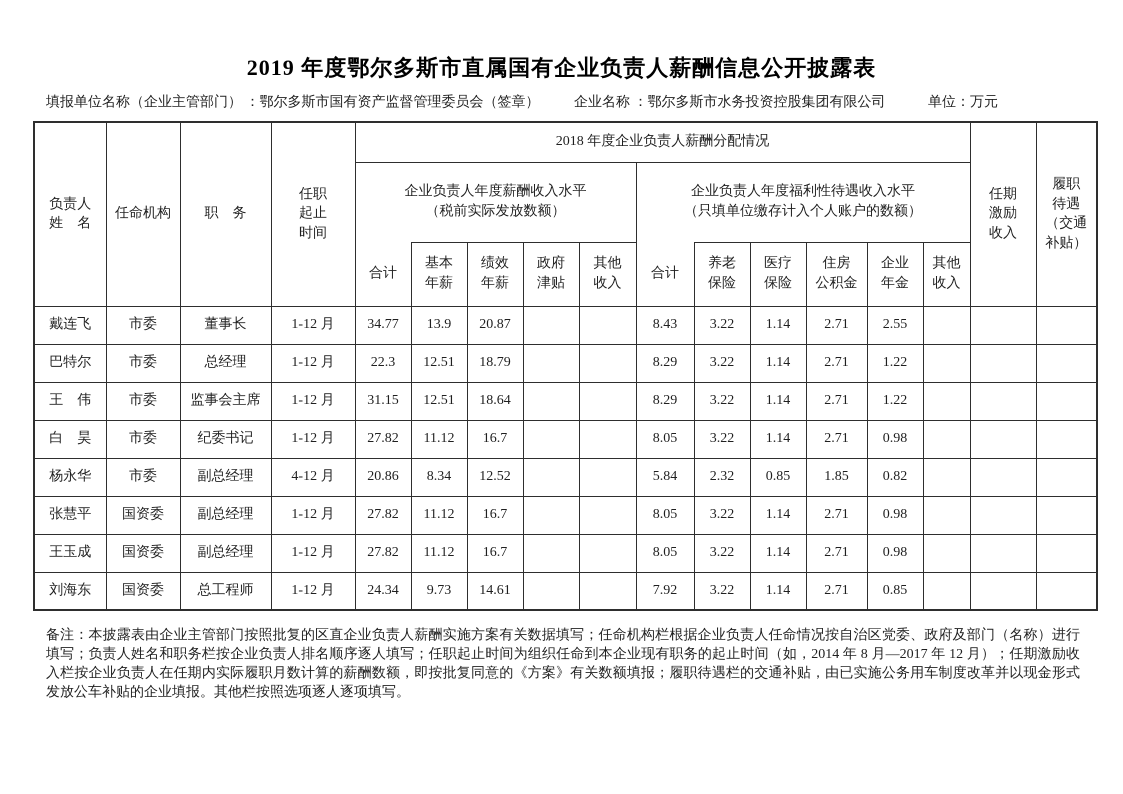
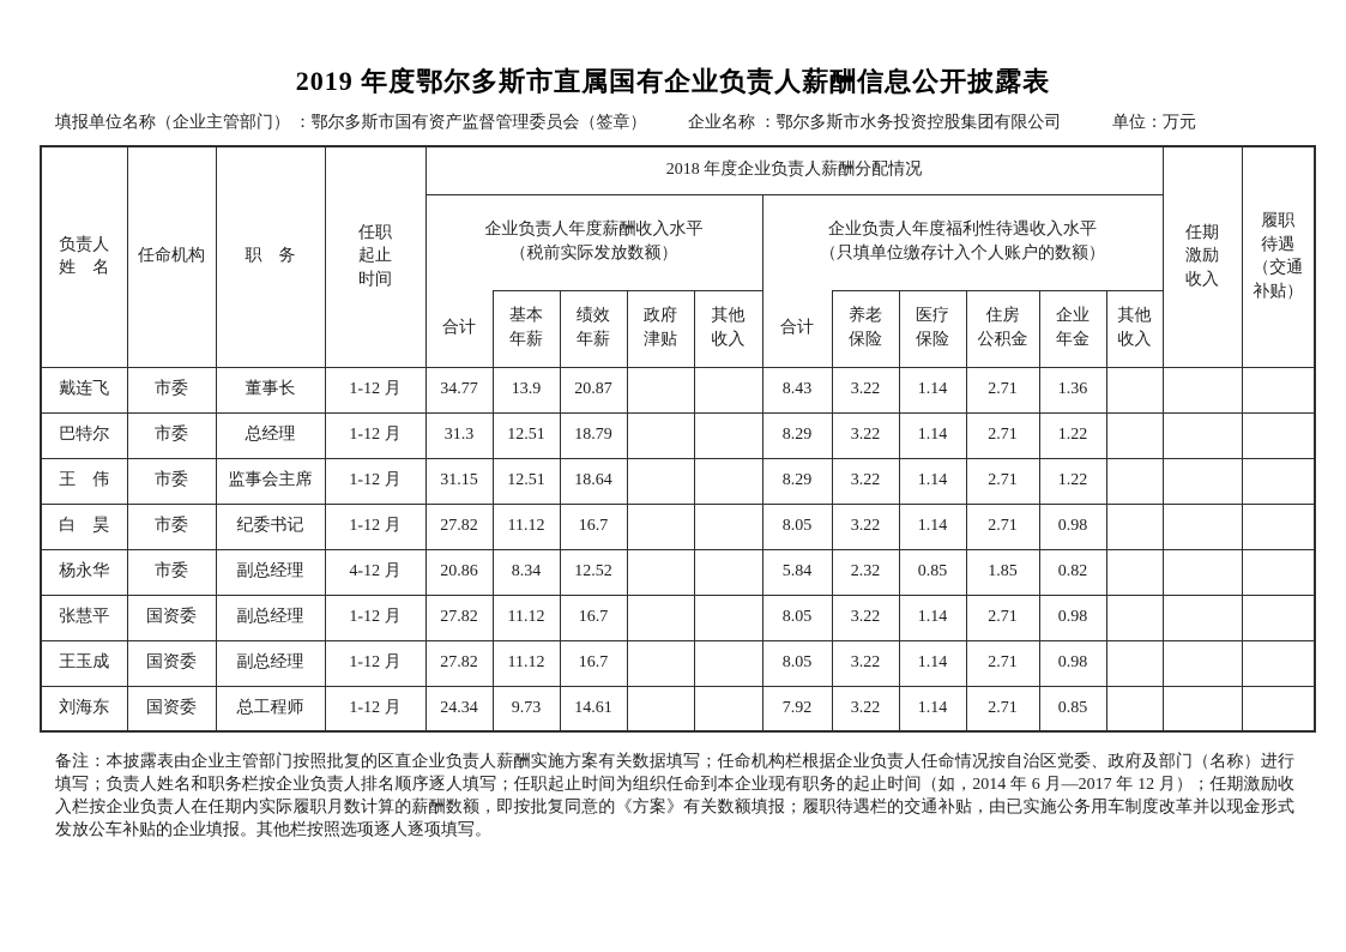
  2019 年度鄂尔多斯市直属国有企业负责人薪酬信息公开披露表
  填报单位名称（企业主管部门） ：鄂尔多斯市国有资产监督管理委员会（签章）
  企业名称 ：鄂尔多斯市水务投资控股集团有限公司
  单位：万元
  负责人 姓 名	任命机构	职 务	任职 起止 时间	2018 年度企业负责人薪酬分配情况	任期 激励 收入	履职 待遇 （交通 补贴）
  企业负责人年度薪酬收入水平 （税前实际发放数额）	企业负责人年度福利性待遇收入水平 （只填单位缴存计入个人账户的数额）
  合计	基本 年薪	绩效 年薪	政府 津贴	其他 收入	合计	养老 保险	医疗 保险	住房 公积金	企业 年金	其他 收入
- 戴连飞	市委	董事长	1-12 月	34.77	13.9	20.87			8.43	3.22	1.14	2.71	2.55
+ 戴连飞	市委	董事长	1-12 月	34.77	13.9	20.87			8.43	3.22	1.14	2.71	1.36
- 巴特尔	市委	总经理	1-12 月	22.3	12.51	18.79			8.29	3.22	1.14	2.71	1.22
+ 巴特尔	市委	总经理	1-12 月	31.3	12.51	18.79			8.29	3.22	1.14	2.71	1.22
  王 伟	市委	监事会主席	1-12 月	31.15	12.51	18.64			8.29	3.22	1.14	2.71	1.22
  白 昊	市委	纪委书记	1-12 月	27.82	11.12	16.7			8.05	3.22	1.14	2.71	0.98
  杨永华	市委	副总经理	4-12 月	20.86	8.34	12.52			5.84	2.32	0.85	1.85	0.82
  张慧平	国资委	副总经理	1-12 月	27.82	11.12	16.7			8.05	3.22	1.14	2.71	0.98
  王玉成	国资委	副总经理	1-12 月	27.82	11.12	16.7			8.05	3.22	1.14	2.71	0.98
  刘海东	国资委	总工程师	1-12 月	24.34	9.73	14.61			7.92	3.22	1.14	2.71	0.85
- 备注：本披露表由企业主管部门按照批复的区直企业负责人薪酬实施方案有关数据填写；任命机构栏根据企业负责人任命情况按自治区党委、政府及部门（名称）进行填写；负责人姓名和职务栏按企业负责人排名顺序逐人填写；任职起止时间为组织任命到本企业现有职务的起止时间（如，2014 年 8 月—2017 年 12 月）；任期激励收入栏按企业负责人在任期内实际履职月数计算的薪酬数额，即按批复同意的《方案》有关数额填报；履职待遇栏的交通补贴，由已实施公务用车制度改革并以现金形式发放公车补贴的企业填报。其他栏按照选项逐人逐项填写。
+ 备注：本披露表由企业主管部门按照批复的区直企业负责人薪酬实施方案有关数据填写；任命机构栏根据企业负责人任命情况按自治区党委、政府及部门（名称）进行填写；负责人姓名和职务栏按企业负责人排名顺序逐人填写；任职起止时间为组织任命到本企业现有职务的起止时间（如，2014 年 6 月—2017 年 12 月）；任期激励收入栏按企业负责人在任期内实际履职月数计算的薪酬数额，即按批复同意的《方案》有关数额填报；履职待遇栏的交通补贴，由已实施公务用车制度改革并以现金形式发放公车补贴的企业填报。其他栏按照选项逐人逐项填写。
